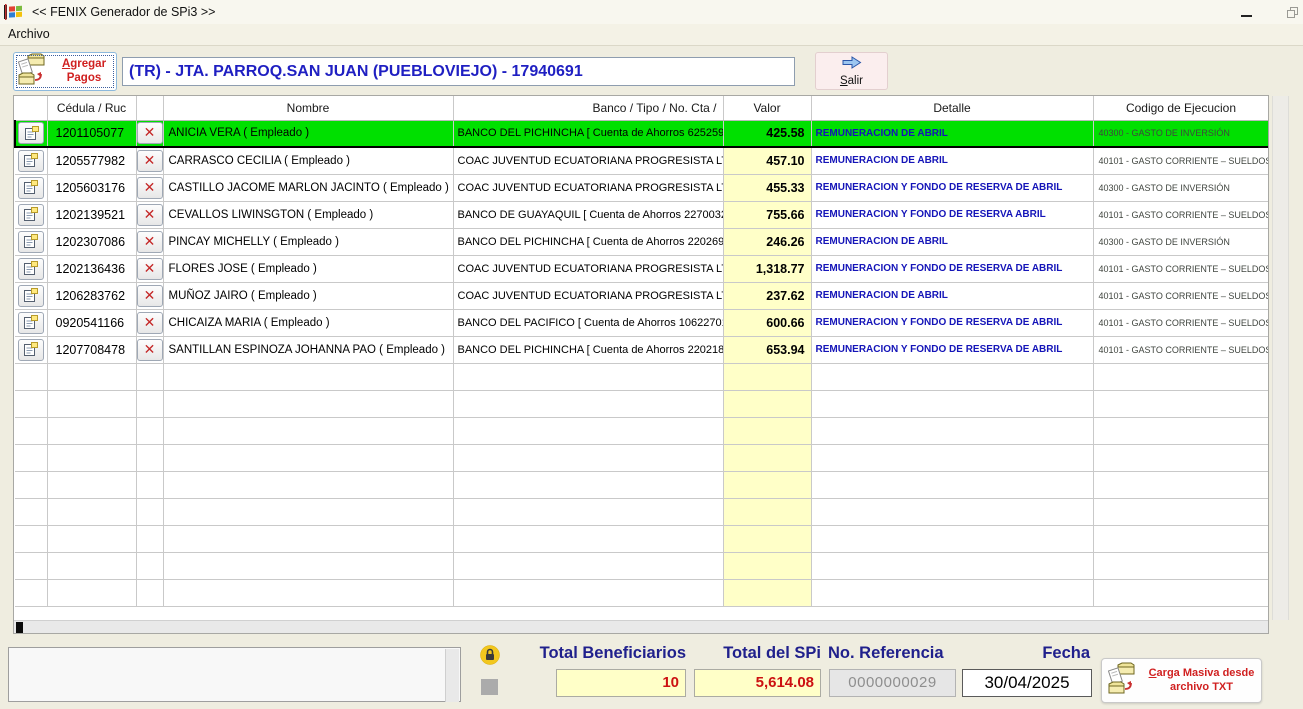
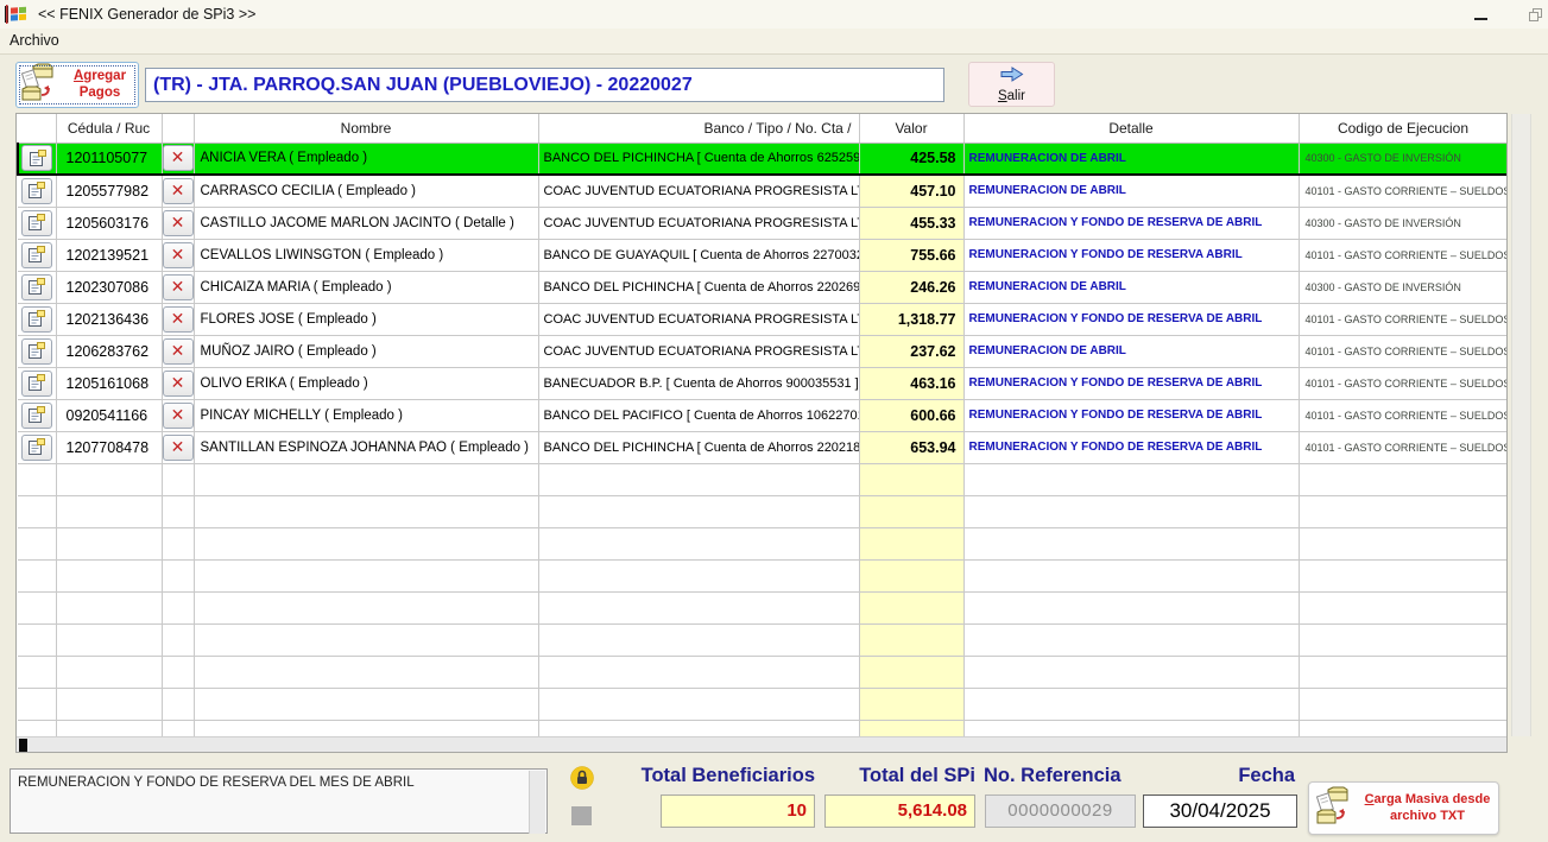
  << FENIX Generador de SPi3 >>
  Archivo
  Agregar
  Pagos
- (TR) - JTA. PARROQ.SAN JUAN (PUEBLOVIEJO) - 17940691
+ (TR) - JTA. PARROQ.SAN JUAN (PUEBLOVIEJO) - 20220027
  Salir
  	Cédula / Ruc		Nombre	Banco / Tipo / No. Cta /	Valor	Detalle	Codigo de Ejecucion
  	1201105077	✕	ANICIA VERA ( Empleado )	BANCO DEL PICHINCHA [ Cuenta de Ahorros 625259	425.58	REMUNERACION DE ABRIL	40300 - GASTO DE INVERSIÓN
  	1205577982	✕	CARRASCO CECILIA ( Empleado )	COAC JUVENTUD ECUATORIANA PROGRESISTA L	457.10	REMUNERACION DE ABRIL	40101 - GASTO CORRIENTE – SUELDOS
- 	1205603176	✕	CASTILLO JACOME MARLON JACINTO ( Empleado )	COAC JUVENTUD ECUATORIANA PROGRESISTA L	455.33	REMUNERACION Y FONDO DE RESERVA DE ABRIL	40300 - GASTO DE INVERSIÓN
+ 	1205603176	✕	CASTILLO JACOME MARLON JACINTO ( Detalle )	COAC JUVENTUD ECUATORIANA PROGRESISTA L	455.33	REMUNERACION Y FONDO DE RESERVA DE ABRIL	40300 - GASTO DE INVERSIÓN
  	1202139521	✕	CEVALLOS LIWINSGTON ( Empleado )	BANCO DE GUAYAQUIL [ Cuenta de Ahorros 227003	755.66	REMUNERACION Y FONDO DE RESERVA ABRIL	40101 - GASTO CORRIENTE – SUELDOS
- 	1202307086	✕	PINCAY MICHELLY ( Empleado )	BANCO DEL PICHINCHA [ Cuenta de Ahorros 220269	246.26	REMUNERACION DE ABRIL	40300 - GASTO DE INVERSIÓN
+ 	1202307086	✕	CHICAIZA MARIA ( Empleado )	BANCO DEL PICHINCHA [ Cuenta de Ahorros 220269	246.26	REMUNERACION DE ABRIL	40300 - GASTO DE INVERSIÓN
  	1202136436	✕	FLORES JOSE ( Empleado )	COAC JUVENTUD ECUATORIANA PROGRESISTA L	1,318.77	REMUNERACION Y FONDO DE RESERVA DE ABRIL	40101 - GASTO CORRIENTE – SUELDOS
  	1206283762	✕	MUÑOZ JAIRO ( Empleado )	COAC JUVENTUD ECUATORIANA PROGRESISTA L	237.62	REMUNERACION DE ABRIL	40101 - GASTO CORRIENTE – SUELDOS
+ 	1205161068	✕	OLIVO ERIKA ( Empleado )	BANECUADOR B.P. [ Cuenta de Ahorros 900035531 ]	463.16	REMUNERACION Y FONDO DE RESERVA DE ABRIL	40101 - GASTO CORRIENTE – SUELDOS
- 	0920541166	✕	CHICAIZA MARIA ( Empleado )	BANCO DEL PACIFICO [ Cuenta de Ahorros 1062270	600.66	REMUNERACION Y FONDO DE RESERVA DE ABRIL	40101 - GASTO CORRIENTE – SUELDOS
+ 	0920541166	✕	PINCAY MICHELLY ( Empleado )	BANCO DEL PACIFICO [ Cuenta de Ahorros 1062270	600.66	REMUNERACION Y FONDO DE RESERVA DE ABRIL	40101 - GASTO CORRIENTE – SUELDOS
  	1207708478	✕	SANTILLAN ESPINOZA JOHANNA PAO ( Empleado )	BANCO DEL PICHINCHA [ Cuenta de Ahorros 220218	653.94	REMUNERACION Y FONDO DE RESERVA DE ABRIL	40101 - GASTO CORRIENTE – SUELDOS
+ REMUNERACION Y FONDO DE RESERVA DEL MES DE ABRIL
  Total Beneficiarios
  Total del SPi
  No. Referencia
  Fecha
  10
  5,614.08
  0000000029
  30/04/2025
  Carga Masiva desde
  archivo TXT
